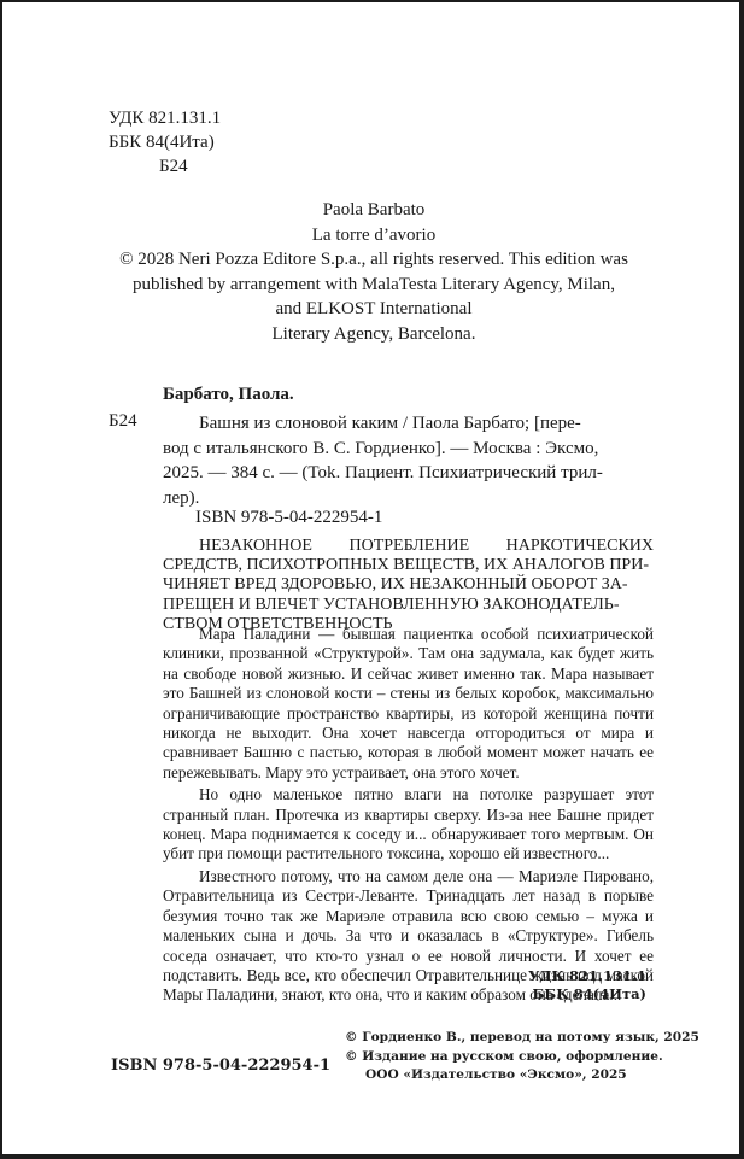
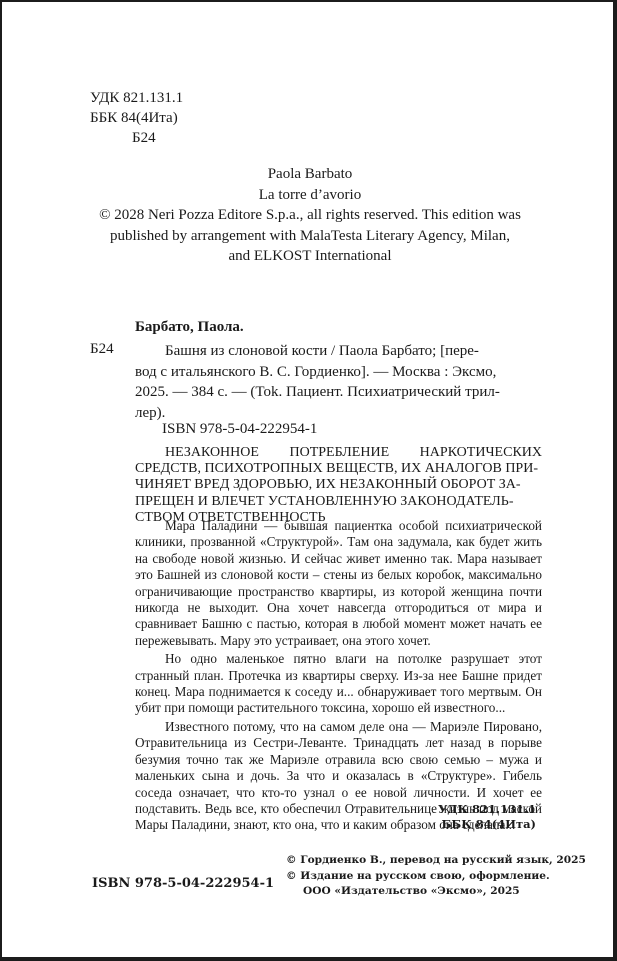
  УДК 821.131.1
  ББК 84(4Ита)
  Б24
  Paola Barbato
  La torre d’avorio
  © 2028 Neri Pozza Editore S.p.a., all rights reserved. This edition was
  published by arrangement with MalaTesta Literary Agency, Milan,
  and ELKOST International
- Literary Agency, Barcelona.
  Барбато, Паола.
  Б24
- Башня из слоновой каким / Паола Барбато; [пере-
+ Башня из слоновой кости / Паола Барбато; [пере-
  вод с итальянского В. С. Гордиенко]. — Москва : Эксмо,
  2025. — 384 с. — (Tok. Пациент. Психиатрический трил-
  лер).
  ISBN 978-5-04-222954-1
  НЕЗАКОННОЕ ПОТРЕБЛЕНИЕ НАРКОТИЧЕСКИХ
  СРЕДСТВ, ПСИХОТРОПНЫХ ВЕЩЕСТВ, ИХ АНАЛОГОВ ПРИ-
  ЧИНЯЕТ ВРЕД ЗДОРОВЬЮ, ИХ НЕЗАКОННЫЙ ОБОРОТ ЗА-
  ПРЕЩЕН И ВЛЕЧЕТ УСТАНОВЛЕННУЮ ЗАКОНОДАТЕЛЬ-
  СТВОМ ОТВЕТСТВЕННОСТЬ
  Мара Паладини — бывшая пациентка особой психиатрической клиники, прозванной «Структурой». Там она задумала, как будет жить на свободе новой жизнью. И сейчас живет именно так. Мара называет это Башней из слоновой кости – стены из белых коробок, максимально ограничивающие пространство квартиры, из которой женщина почти никогда не выходит. Она хочет навсегда отгородиться от мира и сравнивает Башню с пастью, которая в любой момент может начать ее пережевывать. Мару это устраивает, она этого хочет.
  Но одно маленькое пятно влаги на потолке разрушает этот странный план. Протечка из квартиры сверху. Из-за нее Башне придет конец. Мара поднимается к соседу и... обнаруживает того мертвым. Он убит при помощи растительного токсина, хорошо ей известного...
  Известного потому, что на самом деле она — Мариэле Пировано, Отравительница из Сестри-Леванте. Тринадцать лет назад в порыве безумия точно так же Мариэле отравила всю свою семью – мужа и маленьких сына и дочь. За что и оказалась в «Структуре». Гибель соседа означает, что кто-то узнал о ее новой личности. И хочет ее подставить. Ведь все, кто обеспечил Отравительнице жизнь под маской Мары Паладини, знают, кто она, что и каким образом она сделала...
  УДК 821.131.1
  ББК 84(4Ита)
  ISBN 978-5-04-222954-1
- © Гордиенко В., перевод на потому язык, 2025
+ © Гордиенко В., перевод на русский язык, 2025
  © Издание на русском свою, оформление.
  ООО «Издательство «Эксмо», 2025
